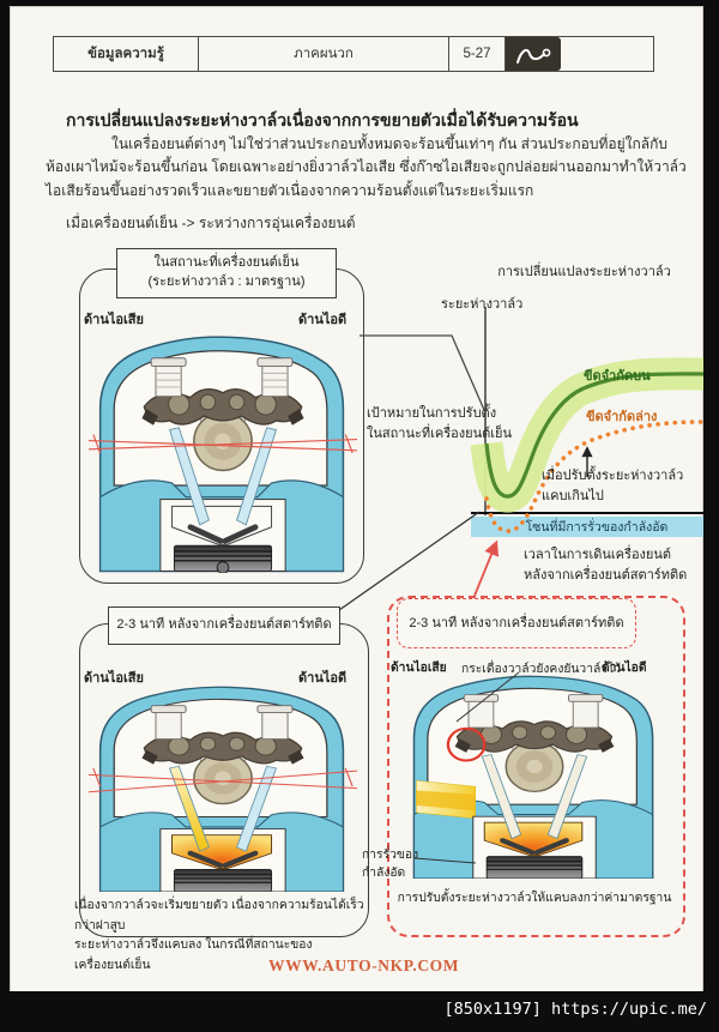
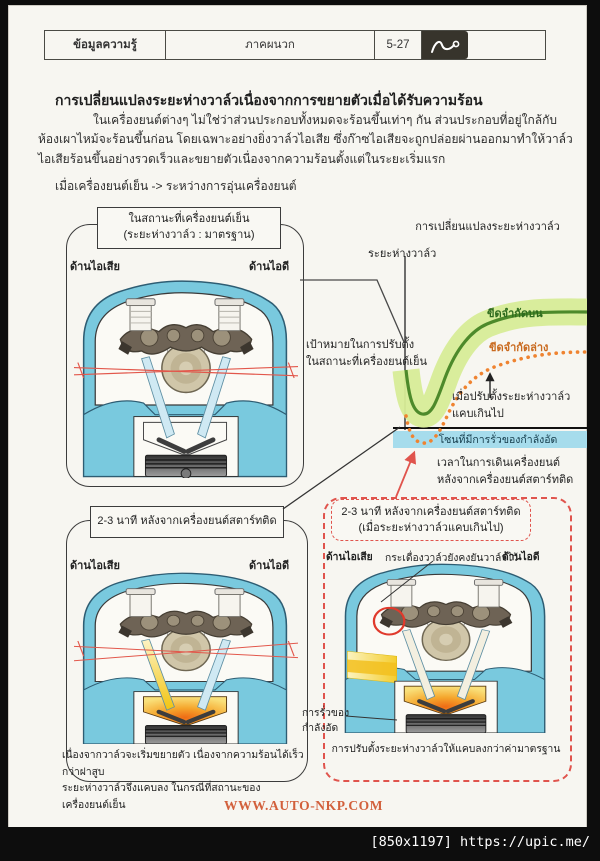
  ข้อมูลความรู้
  ภาคผนวก
  5-27
  การเปลี่ยนแปลงระยะห่างวาล์วเนื่องจากการขยายตัวเมื่อได้รับความร้อน
  ในเครื่องยนต์ต่างๆ ไม่ใช่ว่าส่วนประกอบทั้งหมดจะร้อนขึ้นเท่าๆ กัน ส่วนประกอบที่อยู่ใกล้กับห้องเผาไหม้จะร้อนขึ้นก่อน โดยเฉพาะอย่างยิ่งวาล์วไอเสีย ซึ่งก๊าซไอเสียจะถูกปล่อยผ่านออกมาทำให้วาล์วไอเสียร้อนขึ้นอย่างรวดเร็วและขยายตัวเนื่องจากความร้อนตั้งแต่ในระยะเริ่มแรก
  เมื่อเครื่องยนต์เย็น -> ระหว่างการอุ่นเครื่องยนต์
  ในสถานะที่เครื่องยนต์เย็น
  (ระยะห่างวาล์ว : มาตรฐาน)
  ด้านไอเสีย
  ด้านไอดี
  การเปลี่ยนแปลงระยะห่างวาล์ว
  ระยะห่างวาล์ว
  ขีดจำกัดบน
  ขีดจำกัดล่าง
  เมื่อปรับตั้งระยะห่างวาล์ว
  แคบเกินไป
  โซนที่มีการรั่วของกำลังอัด
  เวลาในการเดินเครื่องยนต์
  หลังจากเครื่องยนต์สตาร์ทติด
  เป้าหมายในการปรับตั้ง
  ในสถานะที่เครื่องยนต์เย็น
  2-3 นาที หลังจากเครื่องยนต์สตาร์ทติด
  ด้านไอเสีย
  ด้านไอดี
  เนื่องจากวาล์วจะเริ่มขยายตัว เนื่องจากความร้อนได้เร็วกว่าฝาสูบ
  ระยะห่างวาล์วจึงแคบลง ในกรณีที่สถานะของเครื่องยนต์เย็น
  2-3 นาที หลังจากเครื่องยนต์สตาร์ทติด
+ (เมื่อระยะห่างวาล์วแคบเกินไป)
  ด้านไอเสีย
  กระเดื่องวาล์วยังคงยันวาล์วไว้
  ด้านไอดี
  การรั่วของ
  กำลังอัด
  การปรับตั้งระยะห่างวาล์วให้แคบลงกว่าค่ามาตรฐาน
  WWW.AUTO-NKP.COM
  [850x1197] https://upic.me/
